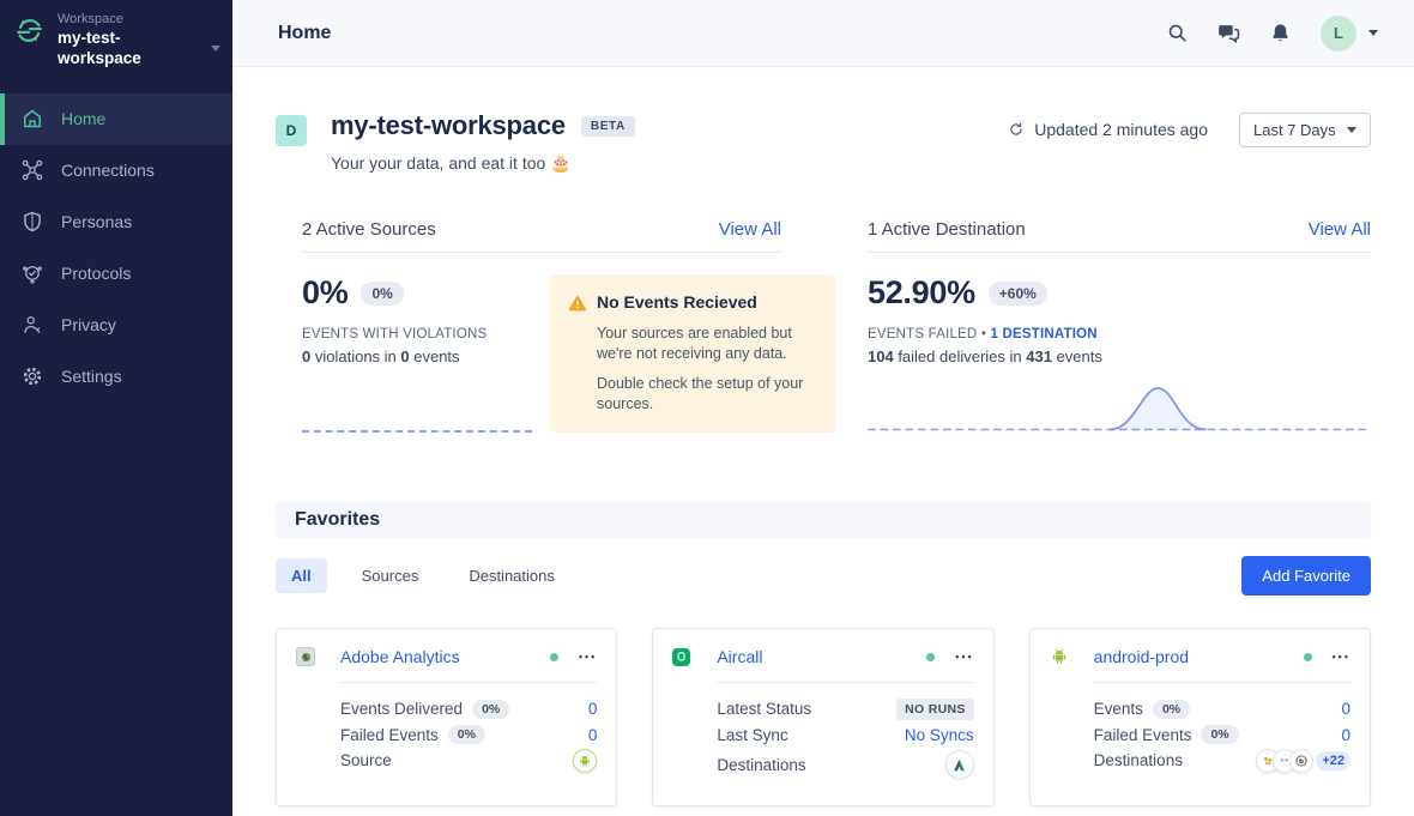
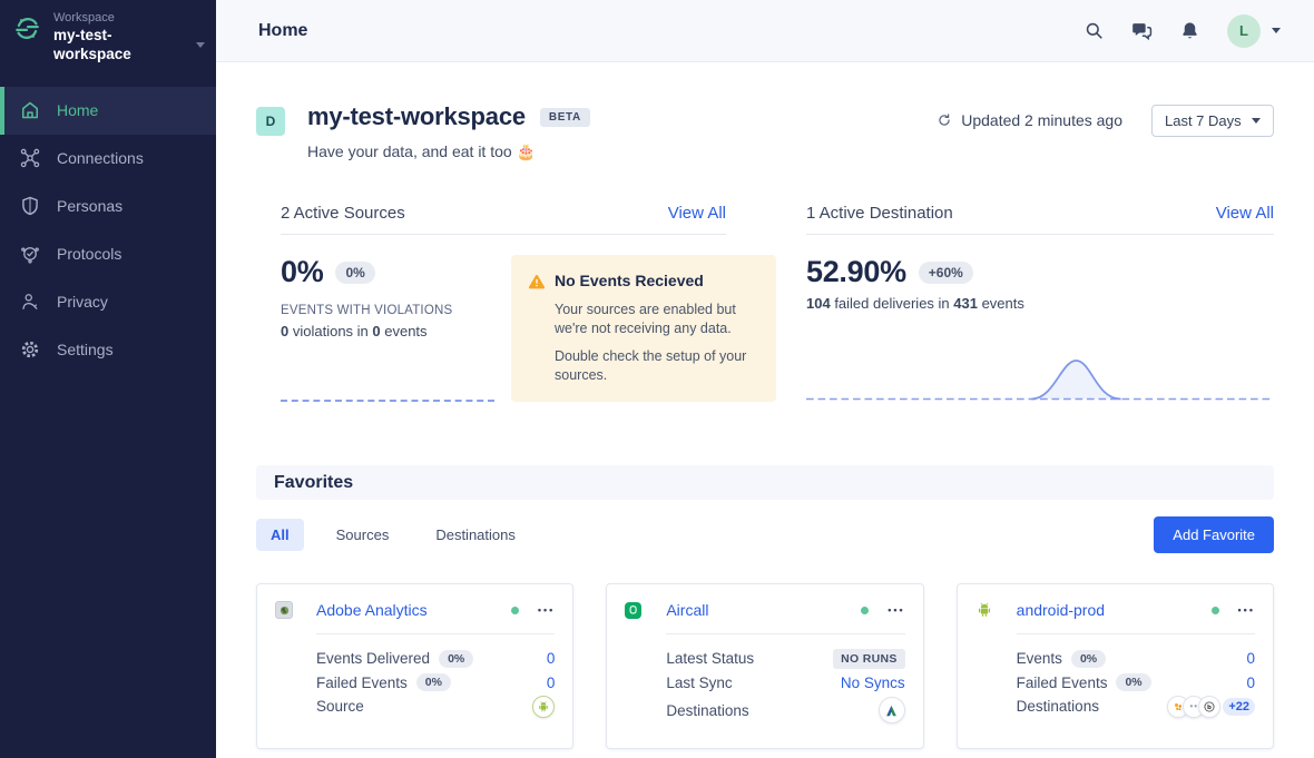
  Workspace
  my-test-workspace
  Home
  Connections
  Personas
  Protocols
  Privacy
  Settings
  Home
  L
  D
  my-test-workspace
  BETA
- Your your data, and eat it too 🎂
+ Have your data, and eat it too 🎂
  Updated 2 minutes ago
  Last 7 Days
  2 Active Sources
  View All
  0%
  0%
  EVENTS WITH VIOLATIONS
  0 violations in 0 events
  No Events Recieved
  Your sources are enabled but we're not receiving any data.
  Double check the setup of your sources.
  1 Active Destination
  View All
  52.90%
  +60%
- EVENTS FAILED • 1 DESTINATION
  104 failed deliveries in 431 events
  Favorites
  All
  Sources
  Destinations
  Add Favorite
  Adobe Analytics
  •••
  Events Delivered
  0%
  0
  Failed Events
  0%
  0
  Source
  Aircall
  •••
  Latest Status
  NO RUNS
  Last Sync
  No Syncs
  Destinations
  android-prod
  •••
  Events
  0%
  0
  Failed Events
  0%
  0
  Destinations
  ••
  +22
